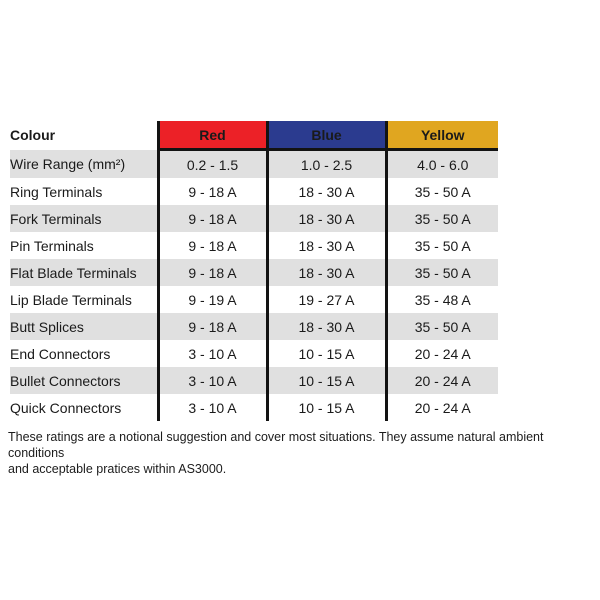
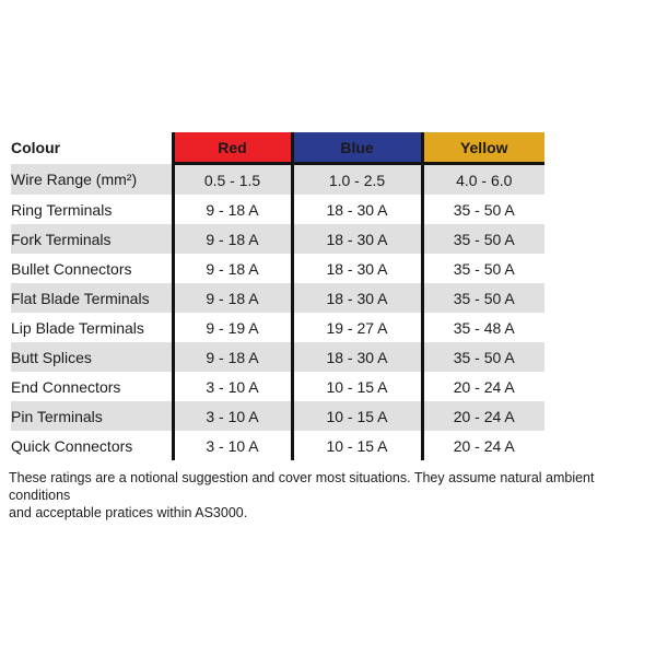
  Colour	Red	Blue	Yellow
- Wire Range (mm²)	0.2 - 1.5	1.0 - 2.5	4.0 - 6.0
+ Wire Range (mm²)	0.5 - 1.5	1.0 - 2.5	4.0 - 6.0
  Ring Terminals	9 - 18 A	18 - 30 A	35 - 50 A
  Fork Terminals	9 - 18 A	18 - 30 A	35 - 50 A
- Pin Terminals	9 - 18 A	18 - 30 A	35 - 50 A
+ Bullet Connectors	9 - 18 A	18 - 30 A	35 - 50 A
  Flat Blade Terminals	9 - 18 A	18 - 30 A	35 - 50 A
  Lip Blade Terminals	9 - 19 A	19 - 27 A	35 - 48 A
  Butt Splices	9 - 18 A	18 - 30 A	35 - 50 A
  End Connectors	3 - 10 A	10 - 15 A	20 - 24 A
- Bullet Connectors	3 - 10 A	10 - 15 A	20 - 24 A
+ Pin Terminals	3 - 10 A	10 - 15 A	20 - 24 A
  Quick Connectors	3 - 10 A	10 - 15 A	20 - 24 A
  These ratings are a notional suggestion and cover most situations. They assume natural ambient conditions
  and acceptable pratices within AS3000.
